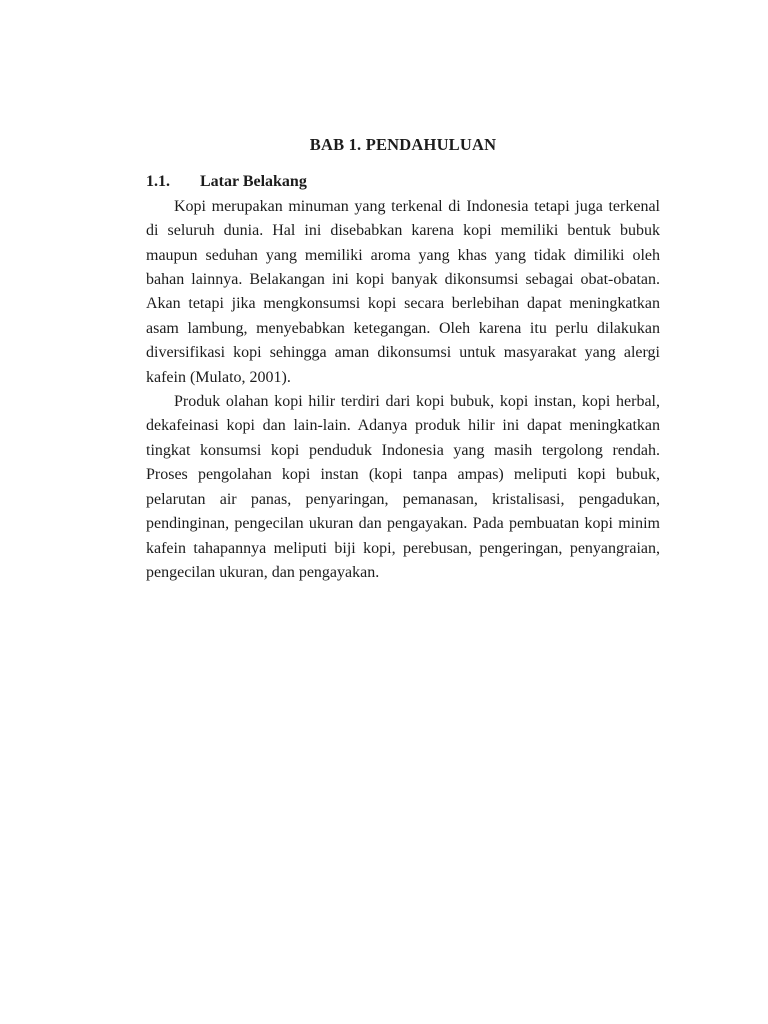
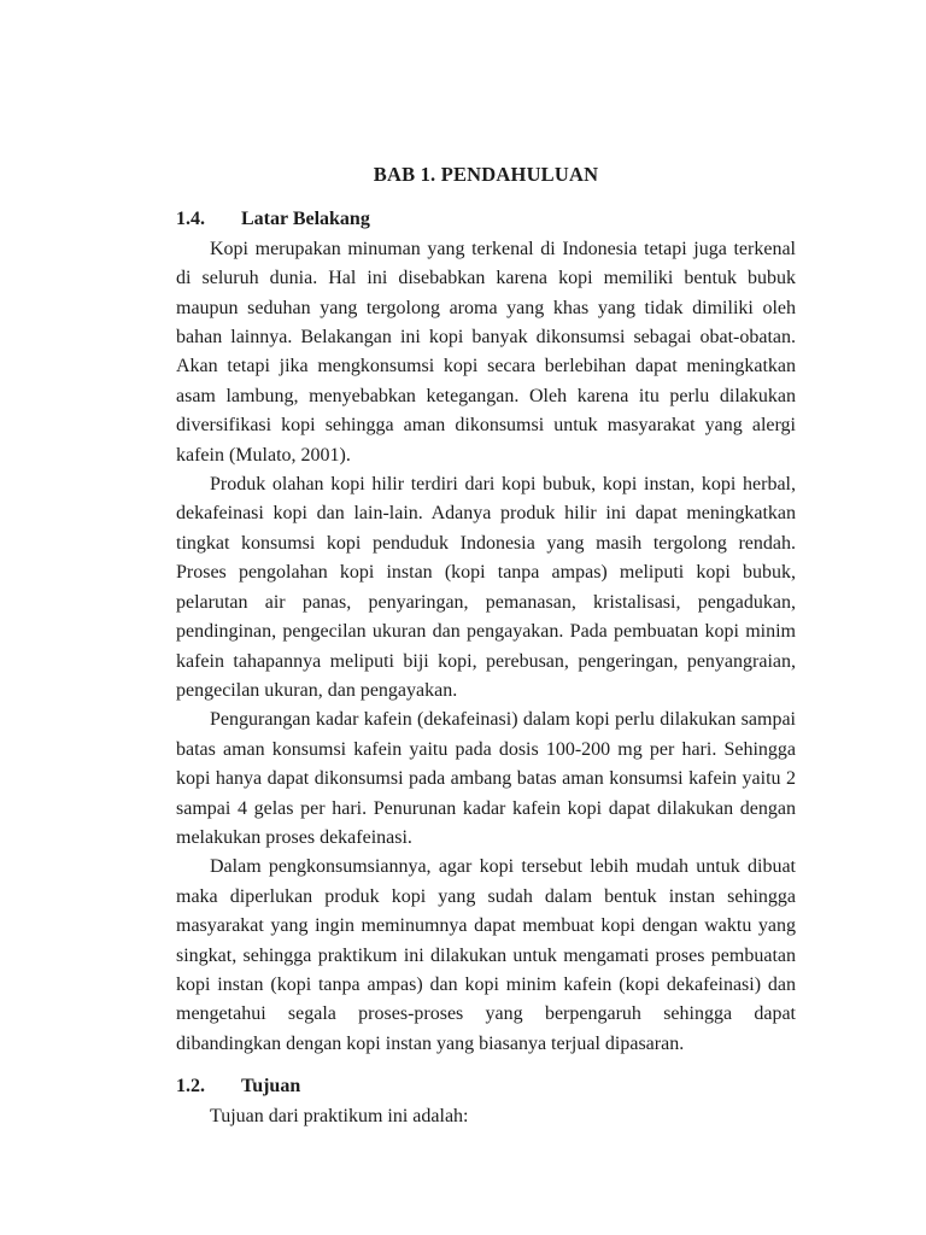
  BAB 1. PENDAHULUAN
- 1.1.
+ 1.4.
  Latar Belakang
- Kopi merupakan minuman yang terkenal di Indonesia tetapi juga terkenal di seluruh dunia. Hal ini disebabkan karena kopi memiliki bentuk bubuk maupun seduhan yang memiliki aroma yang khas yang tidak dimiliki oleh bahan lainnya. Belakangan ini kopi banyak dikonsumsi sebagai obat-obatan. Akan tetapi jika mengkonsumsi kopi secara berlebihan dapat meningkatkan asam lambung, menyebabkan ketegangan. Oleh karena itu perlu dilakukan diversifikasi kopi sehingga aman dikonsumsi untuk masyarakat yang alergi kafein (Mulato, 2001).
+ Kopi merupakan minuman yang terkenal di Indonesia tetapi juga terkenal di seluruh dunia. Hal ini disebabkan karena kopi memiliki bentuk bubuk maupun seduhan yang tergolong aroma yang khas yang tidak dimiliki oleh bahan lainnya. Belakangan ini kopi banyak dikonsumsi sebagai obat-obatan. Akan tetapi jika mengkonsumsi kopi secara berlebihan dapat meningkatkan asam lambung, menyebabkan ketegangan. Oleh karena itu perlu dilakukan diversifikasi kopi sehingga aman dikonsumsi untuk masyarakat yang alergi kafein (Mulato, 2001).
  Produk olahan kopi hilir terdiri dari kopi bubuk, kopi instan, kopi herbal, dekafeinasi kopi dan lain-lain. Adanya produk hilir ini dapat meningkatkan tingkat konsumsi kopi penduduk Indonesia yang masih tergolong rendah. Proses pengolahan kopi instan (kopi tanpa ampas) meliputi kopi bubuk, pelarutan air panas, penyaringan, pemanasan, kristalisasi, pengadukan, pendinginan, pengecilan ukuran dan pengayakan. Pada pembuatan kopi minim kafein tahapannya meliputi biji kopi, perebusan, pengeringan, penyangraian, pengecilan ukuran, dan pengayakan.
+ Pengurangan kadar kafein (dekafeinasi) dalam kopi perlu dilakukan sampai batas aman konsumsi kafein yaitu pada dosis 100-200 mg per hari. Sehingga kopi hanya dapat dikonsumsi pada ambang batas aman konsumsi kafein yaitu 2 sampai 4 gelas per hari. Penurunan kadar kafein kopi dapat dilakukan dengan melakukan proses dekafeinasi.
+ Dalam pengkonsumsiannya, agar kopi tersebut lebih mudah untuk dibuat maka diperlukan produk kopi yang sudah dalam bentuk instan sehingga masyarakat yang ingin meminumnya dapat membuat kopi dengan waktu yang singkat, sehingga praktikum ini dilakukan untuk mengamati proses pembuatan kopi instan (kopi tanpa ampas) dan kopi minim kafein (kopi dekafeinasi) dan mengetahui segala proses-proses yang berpengaruh sehingga dapat dibandingkan dengan kopi instan yang biasanya terjual dipasaran.
+ 1.2.
+ Tujuan
+ Tujuan dari praktikum ini adalah:
